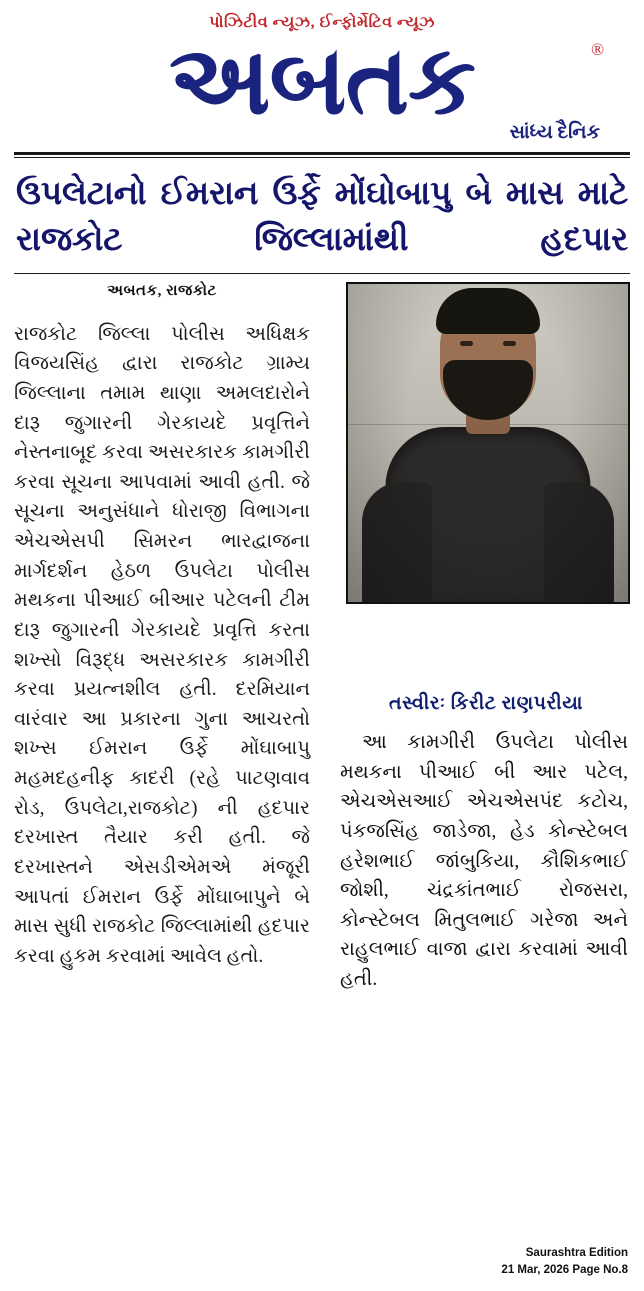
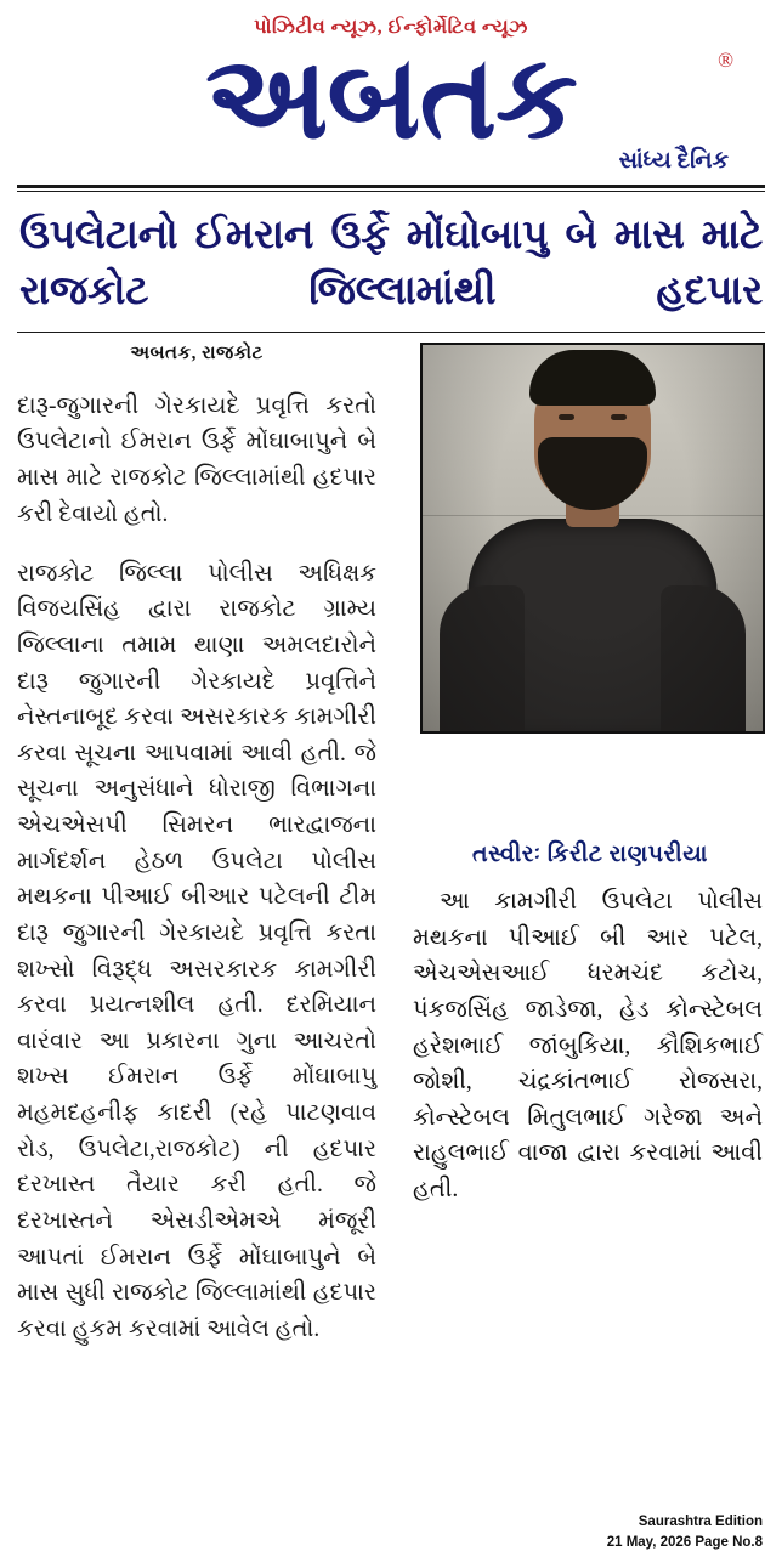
  પોઝિટીવ ન્યૂઝ, ઈન્ફોર્મેટિવ ન્યૂઝ
  અબતક
  ®
  સાંધ્ય દૈનિક
  ઉપલેટાનો ઈમરાન ઉર્ફે મોંઘોબાપુ બે માસ માટે રાજકોટ જિલ્લામાંથી હદપાર
  અબતક, રાજકોટ
+ દારૂ-જુગારની ગેરકાયદે પ્રવૃત્તિ કરતો ઉપલેટાનો ઈમરાન ઉર્ફે મોંઘાબાપુને બે માસ માટે રાજકોટ જિલ્લામાંથી હદપાર કરી દેવાયો હતો.
  રાજકોટ જિલ્લા પોલીસ અધિક્ષક વિજયસિંહ દ્વારા રાજકોટ ગ્રામ્ય જિલ્લાના તમામ થાણા અમલદારોને દારૂ જુગારની ગેરકાયદે પ્રવૃત્તિને નેસ્તનાબૂદ કરવા અસરકારક કામગીરી કરવા સૂચના આપવામાં આવી હતી. જે સૂચના અનુસંધાને ધોરાજી વિભાગના એચએસપી સિમરન ભારદ્વાજના માર્ગદર્શન હેઠળ ઉપલેટા પોલીસ મથકના પીઆઈ બીઆર પટેલની ટીમ દારૂ જુગારની ગેરકાયદે પ્રવૃત્તિ કરતા શખ્સો વિરૂદ્ધ અસરકારક કામગીરી કરવા પ્રયત્નશીલ હતી. દરમિયાન વારંવાર આ પ્રકારના ગુના આચરતો શખ્સ ઈમરાન ઉર્ફે મોંઘાબાપુ મહમદહનીફ કાદરી (રહે પાટણવાવ રોડ, ઉપલેટા,રાજકોટ) ની હદપાર દરખાસ્ત તૈયાર કરી હતી. જે દરખાસ્તને એસડીએમએ મંજૂરી આપતાં ઈમરાન ઉર્ફે મોંઘાબાપુને બે માસ સુધી રાજકોટ જિલ્લામાંથી હદપાર કરવા હુકમ કરવામાં આવેલ હતો.
  તસ્વીરઃ કિરીટ રાણપરીયા
- આ કામગીરી ઉપલેટા પોલીસ મથકના પીઆઈ બી આર પટેલ, એચએસઆઈ એચએસપંદ કટોચ, પંકજસિંહ જાડેજા, હેડ કોન્સ્ટેબલ હરેશભાઈ જાંબુકિયા, કૌશિકભાઈ જોશી, ચંદ્રકાંતભાઈ રોજસરા, કોન્સ્ટેબલ મિતુલભાઈ ગરેજા અને રાહુલભાઈ વાજા દ્વારા કરવામાં આવી હતી.
+ આ કામગીરી ઉપલેટા પોલીસ મથકના પીઆઈ બી આર પટેલ, એચએસઆઈ ધરમચંદ કટોચ, પંકજસિંહ જાડેજા, હેડ કોન્સ્ટેબલ હરેશભાઈ જાંબુકિયા, કૌશિકભાઈ જોશી, ચંદ્રકાંતભાઈ રોજસરા, કોન્સ્ટેબલ મિતુલભાઈ ગરેજા અને રાહુલભાઈ વાજા દ્વારા કરવામાં આવી હતી.
  Saurashtra Edition
- 21 Mar, 2026 Page No.8
+ 21 May, 2026 Page No.8
